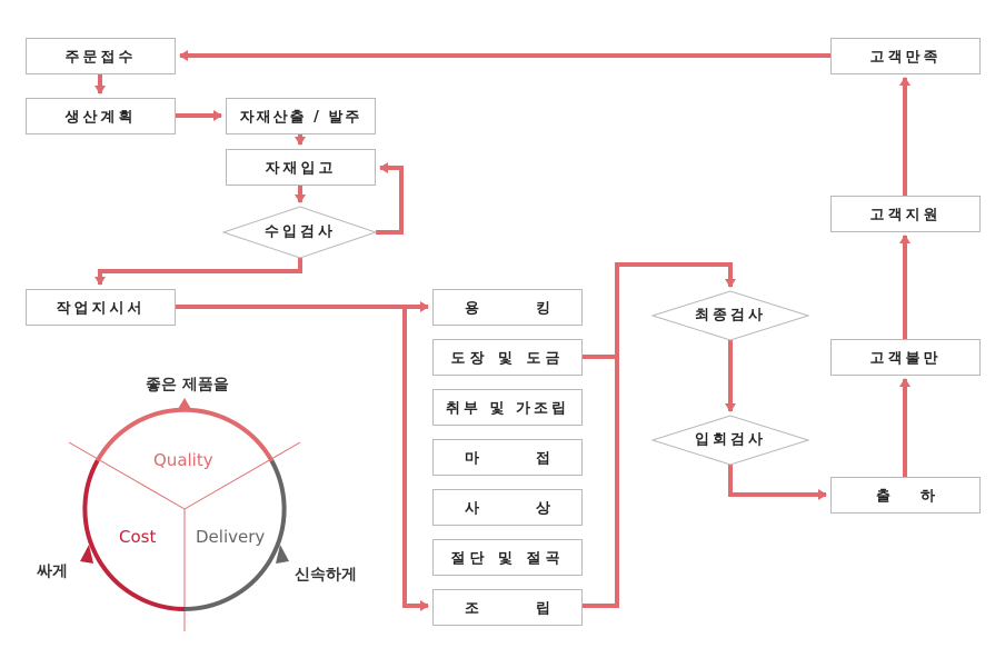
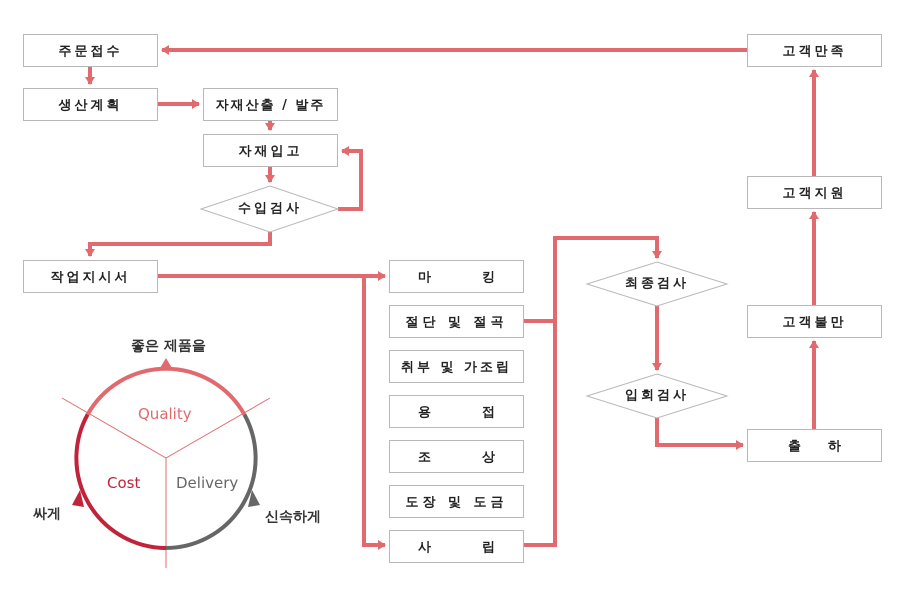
  주문접수
  생산계획
  자재산출 / 발주
  자재입고
  수입검사
  작업지시서
- 용
+ 마
  킹
- 도장 및 도금
+ 절단 및 절곡
  취부 및 가조립
- 마
+ 용
  접
- 사
+ 조
  상
- 절단 및 절곡
+ 도장 및 도금
- 조
+ 사
  립
  최종검사
  입회검사
  출
  하
  고객불만
  고객지원
  고객만족
  Quality
  Cost
  Delivery
  좋은 제품을
  싸게
  신속하게
